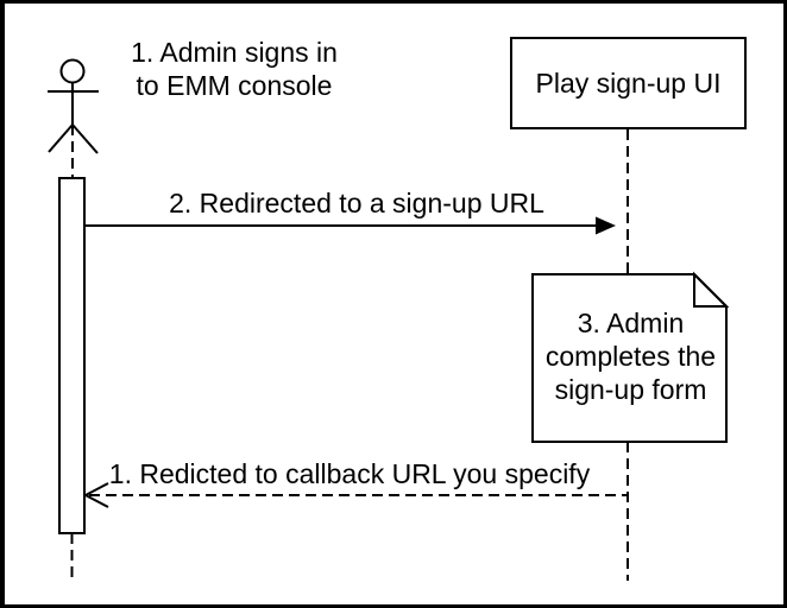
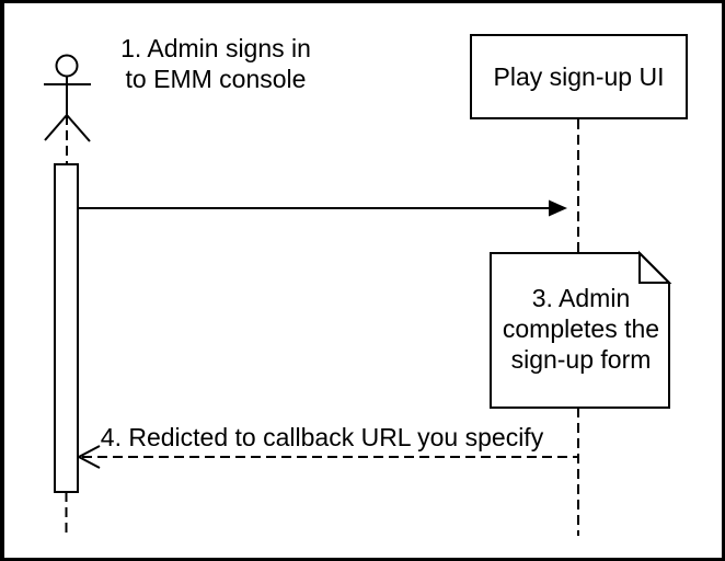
  Play sign-up UI
  1. Admin signs in
  to EMM console
- 2. Redirected to a sign-up URL
  3. Admin
  completes the
  sign-up form
- 1. Redicted to callback URL you specify
+ 4. Redicted to callback URL you specify
